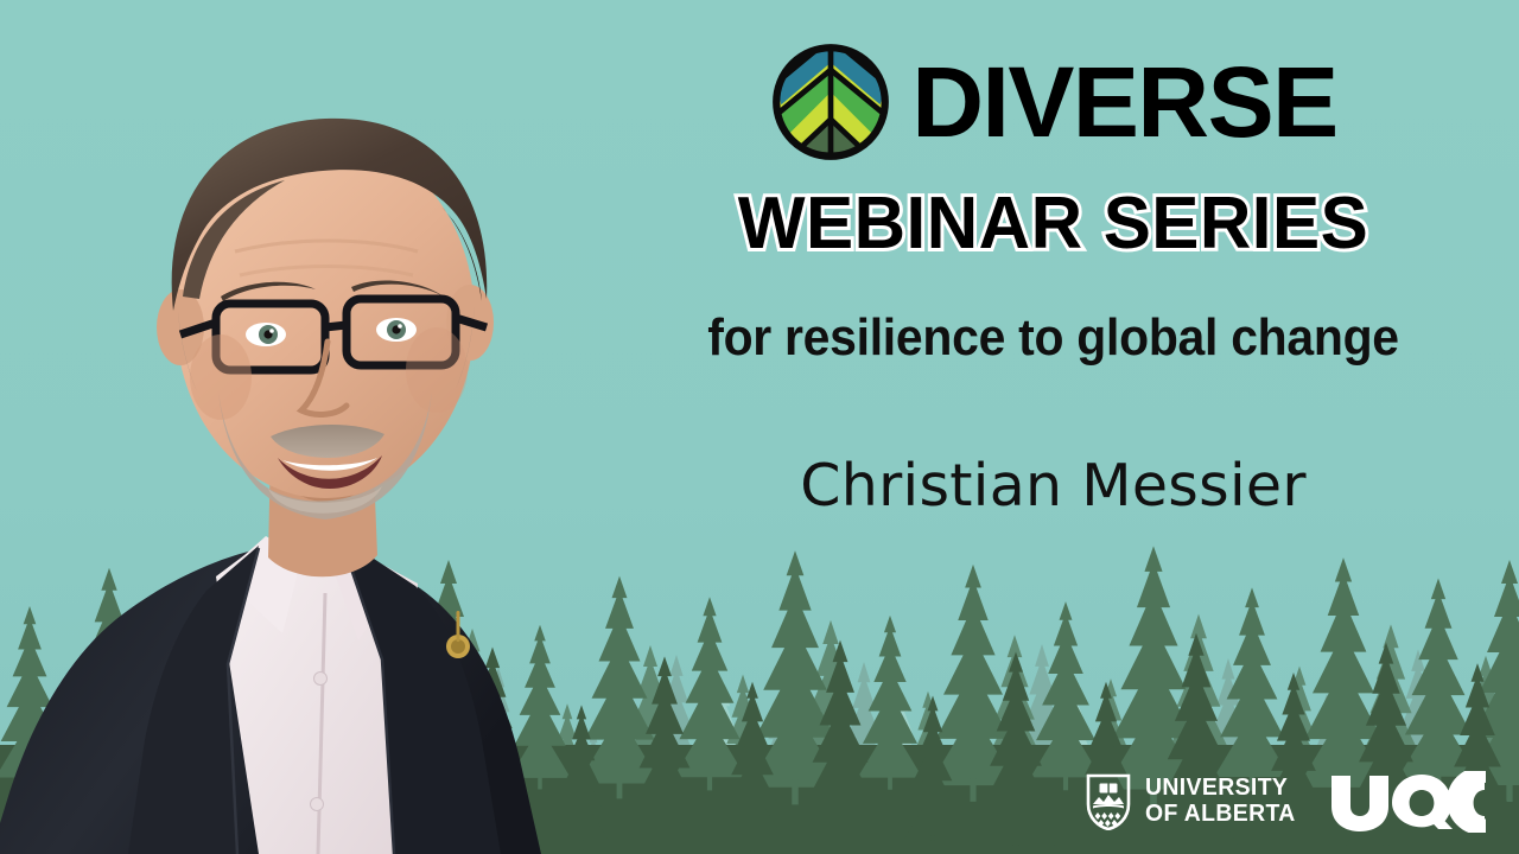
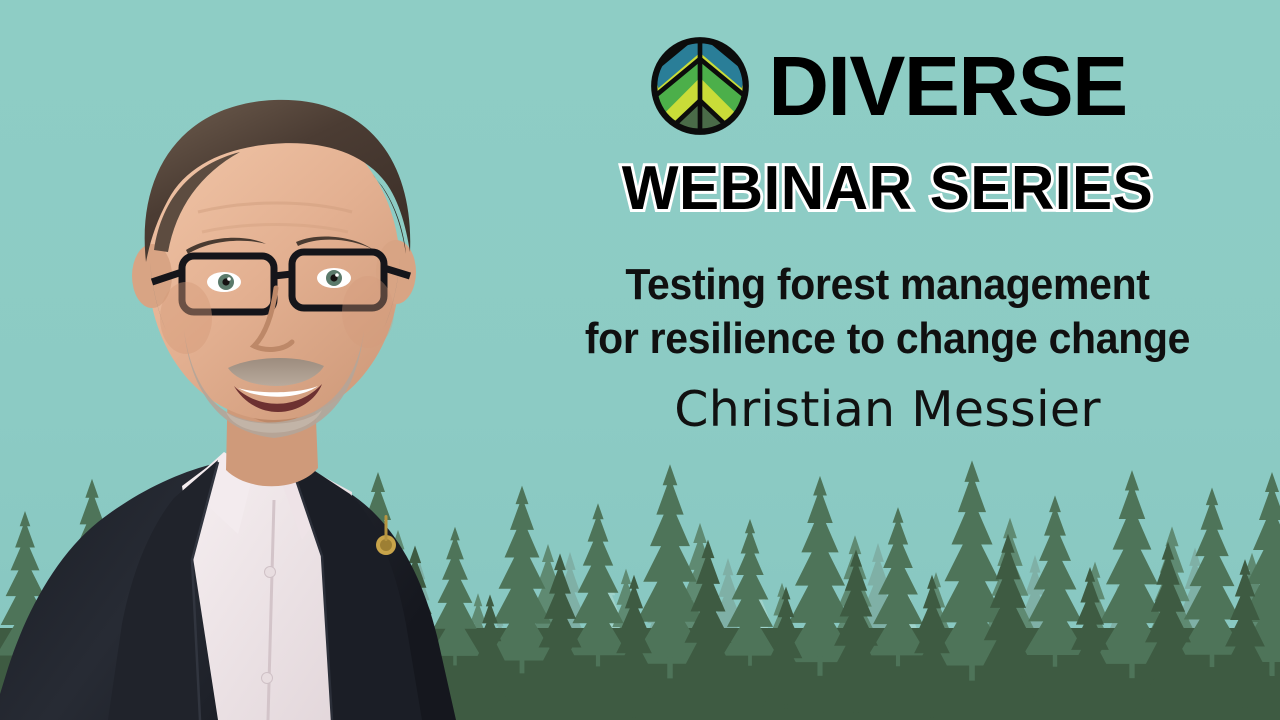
  DIVERSE
  WEBINAR SERIES
+ Testing forest management
- for resilience to global change
+ for resilience to change change
  Christian Messier
- UNIVERSITY
- OF ALBERTA
